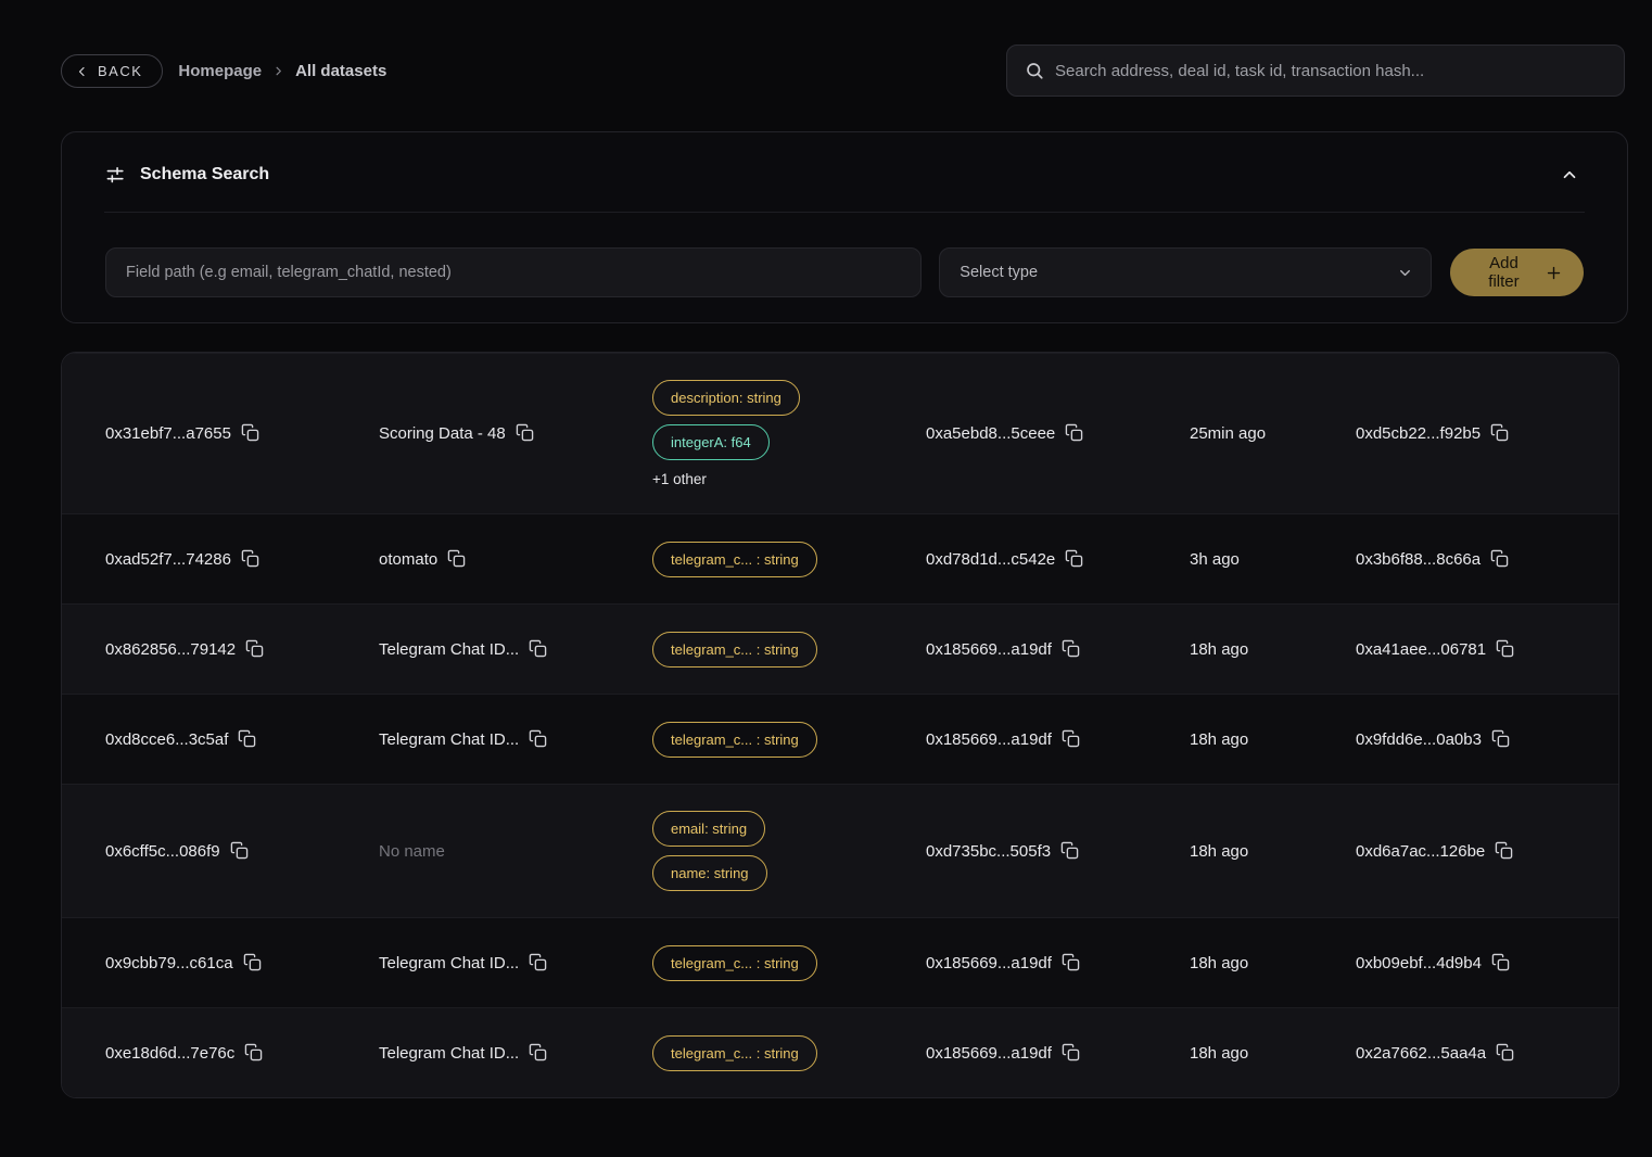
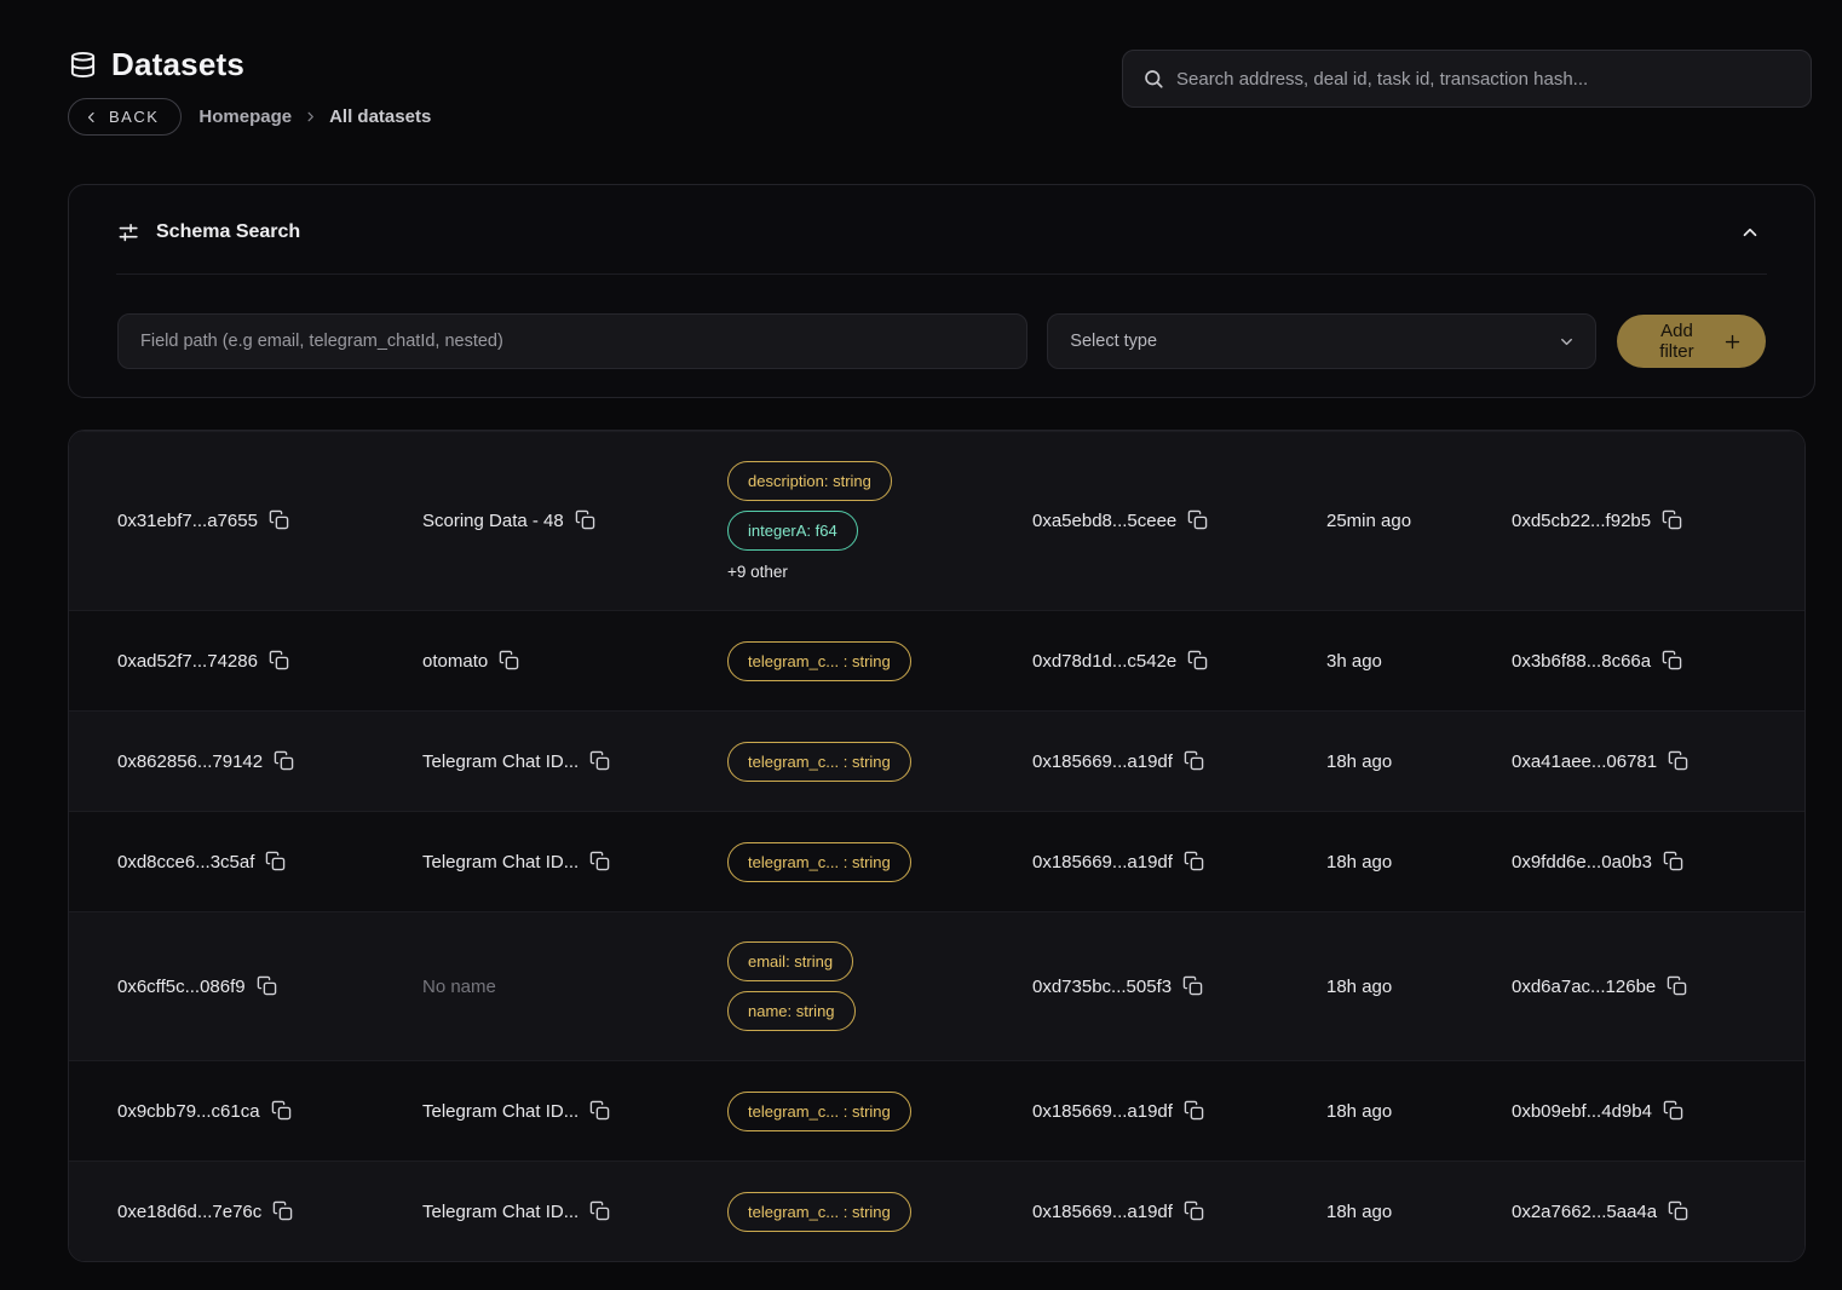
+ Datasets
  Search address, deal id, task id, transaction hash...
  BACK
  Homepage
  All datasets
  Schema Search
  Field path (e.g email, telegram_chatId, nested)
  Select type
  Add filter
  0x31ebf7...a7655
  Scoring Data - 48
  description: string
  integerA: f64
- +1 other
+ +9 other
  0xa5ebd8...5ceee
  25min ago
  0xd5cb22...f92b5
  0xad52f7...74286
  otomato
  telegram_c... : string
  0xd78d1d...c542e
  3h ago
  0x3b6f88...8c66a
  0x862856...79142
  Telegram Chat ID...
  telegram_c... : string
  0x185669...a19df
  18h ago
  0xa41aee...06781
  0xd8cce6...3c5af
  Telegram Chat ID...
  telegram_c... : string
  0x185669...a19df
  18h ago
  0x9fdd6e...0a0b3
  0x6cff5c...086f9
  No name
  email: string
  name: string
  0xd735bc...505f3
  18h ago
  0xd6a7ac...126be
  0x9cbb79...c61ca
  Telegram Chat ID...
  telegram_c... : string
  0x185669...a19df
  18h ago
  0xb09ebf...4d9b4
  0xe18d6d...7e76c
  Telegram Chat ID...
  telegram_c... : string
  0x185669...a19df
  18h ago
  0x2a7662...5aa4a
